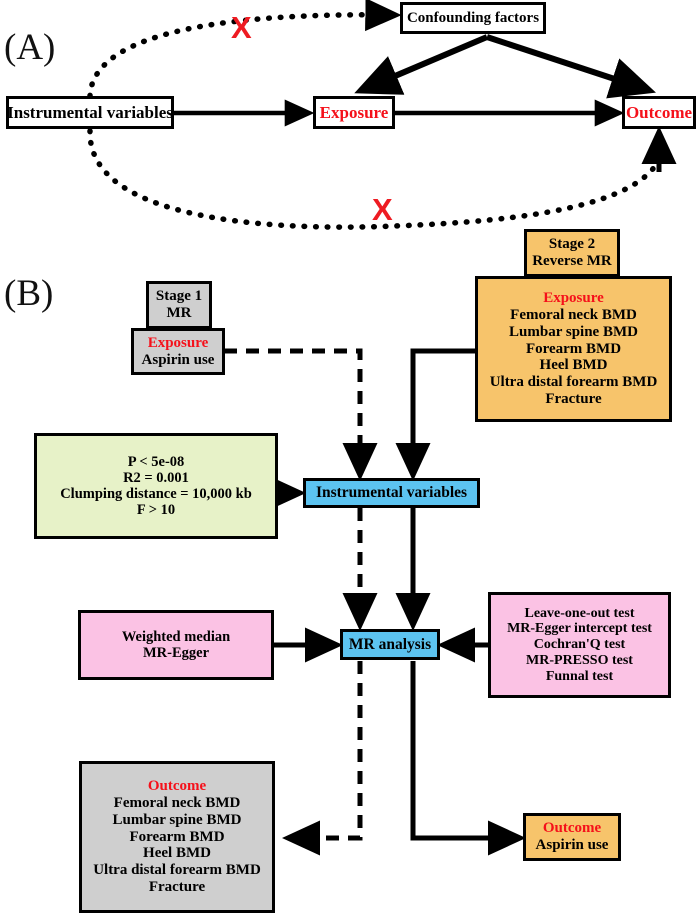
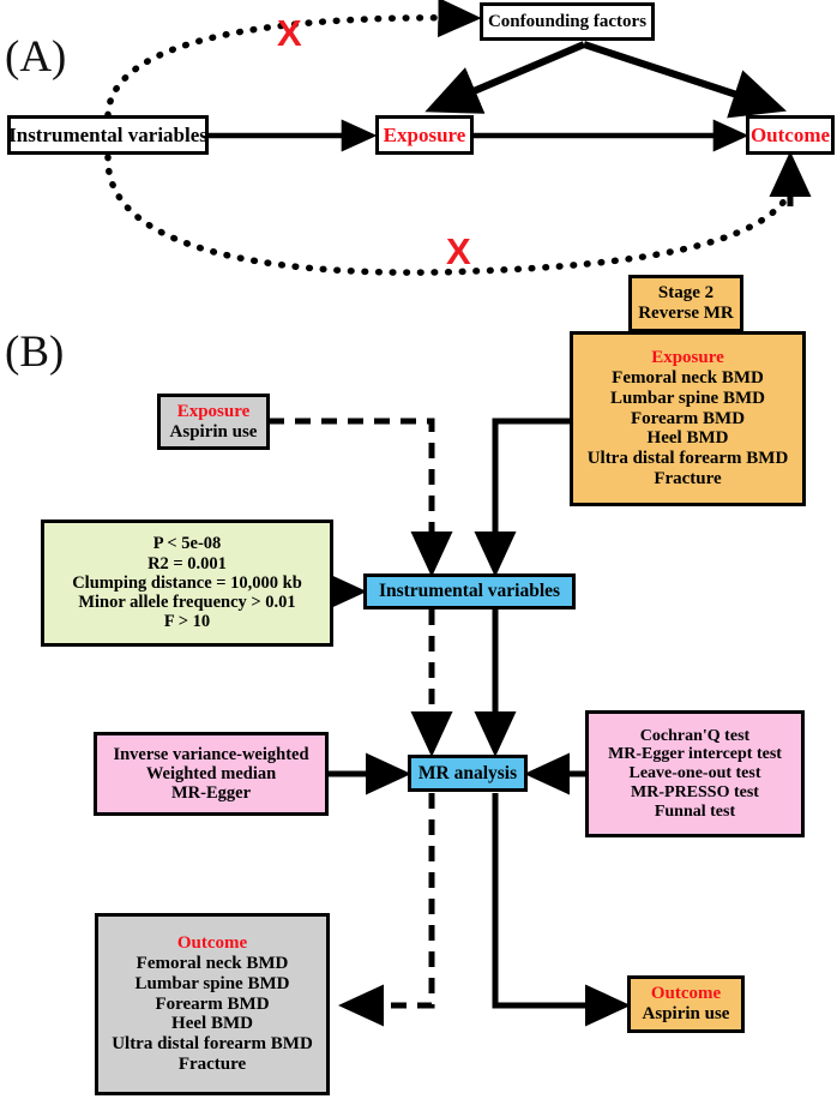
  (A)
  (B)
  Instrumental variables
  Exposure
  Outcome
  Confounding factors
  X
  X
- Stage 1
- MR
  Exposure
  Aspirin use
  Stage 2
  Reverse MR
  Exposure
  Femoral neck BMD
  Lumbar spine BMD
  Forearm BMD
  Heel BMD
  Ultra distal forearm BMD
  Fracture
  P < 5e-08
  R2 = 0.001
  Clumping distance = 10,000 kb
+ Minor allele frequency > 0.01
  F > 10
  Instrumental variables
  MR analysis
+ Inverse variance-weighted
  Weighted median
  MR-Egger
- Leave-one-out test
+ Cochran'Q test
  MR-Egger intercept test
- Cochran'Q test
+ Leave-one-out test
  MR-PRESSO test
  Funnal test
  Outcome
  Femoral neck BMD
  Lumbar spine BMD
  Forearm BMD
  Heel BMD
  Ultra distal forearm BMD
  Fracture
  Outcome
  Aspirin use
